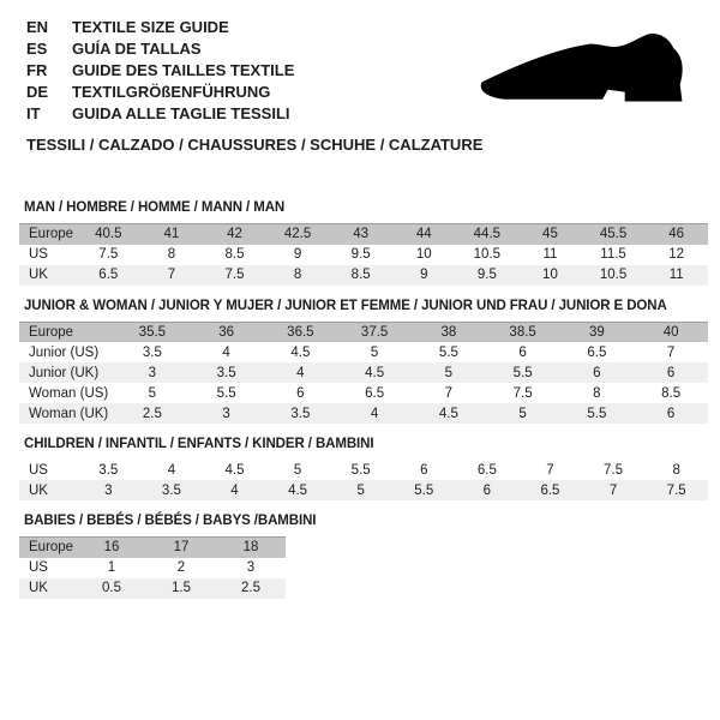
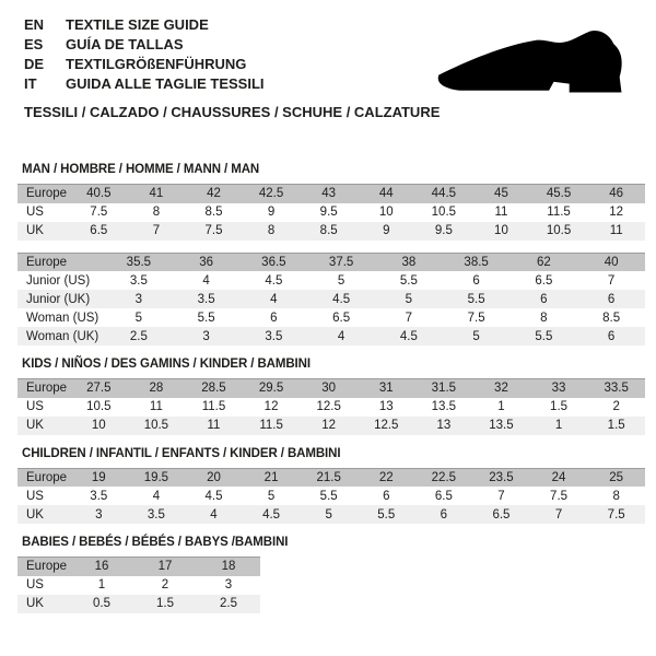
  EN
  TEXTILE SIZE GUIDE
  ES
  GUÍA DE TALLAS
- FR
- GUIDE DES TAILLES TEXTILE
  DE
  TEXTILGRÖßENFÜHRUNG
  IT
  GUIDA ALLE TAGLIE TESSILI
  TESSILI / CALZADO / CHAUSSURES / SCHUHE / CALZATURE
  MAN / HOMBRE / HOMME / MANN / MAN
  Europe	40.5	41	42	42.5	43	44	44.5	45	45.5	46
  US	7.5	8	8.5	9	9.5	10	10.5	11	11.5	12
  UK	6.5	7	7.5	8	8.5	9	9.5	10	10.5	11
- JUNIOR & WOMAN / JUNIOR Y MUJER / JUNIOR ET FEMME / JUNIOR UND FRAU / JUNIOR E DONA
- Europe	35.5	36	36.5	37.5	38	38.5	39	40
+ Europe	35.5	36	36.5	37.5	38	38.5	62	40
  Junior (US)	3.5	4	4.5	5	5.5	6	6.5	7
  Junior (UK)	3	3.5	4	4.5	5	5.5	6	6
  Woman (US)	5	5.5	6	6.5	7	7.5	8	8.5
  Woman (UK)	2.5	3	3.5	4	4.5	5	5.5	6
+ KIDS / NIÑOS / DES GAMINS / KINDER / BAMBINI
+ Europe	27.5	28	28.5	29.5	30	31	31.5	32	33	33.5
+ US	10.5	11	11.5	12	12.5	13	13.5	1	1.5	2
+ UK	10	10.5	11	11.5	12	12.5	13	13.5	1	1.5
  CHILDREN / INFANTIL / ENFANTS / KINDER / BAMBINI
+ Europe	19	19.5	20	21	21.5	22	22.5	23.5	24	25
  US	3.5	4	4.5	5	5.5	6	6.5	7	7.5	8
  UK	3	3.5	4	4.5	5	5.5	6	6.5	7	7.5
  BABIES / BEBÉS / BÉBÉS / BABYS /BAMBINI
  Europe	16	17	18
  US	1	2	3
  UK	0.5	1.5	2.5
